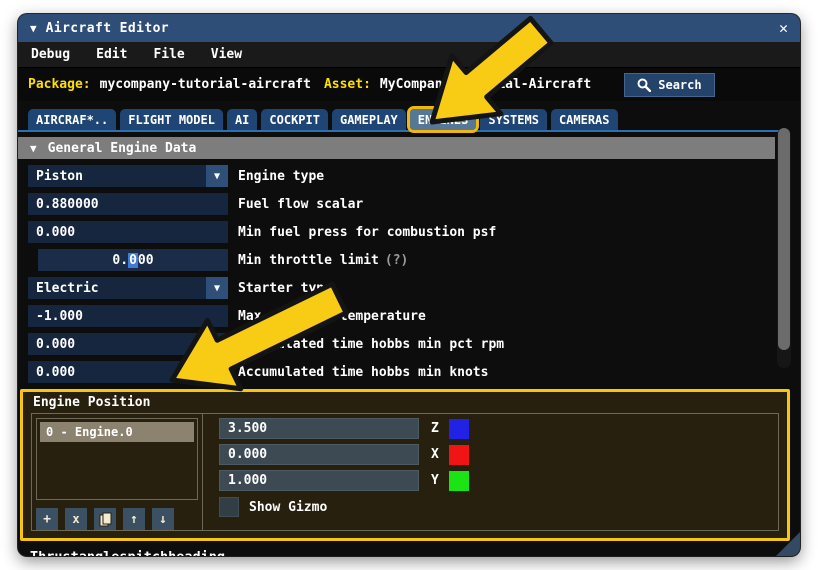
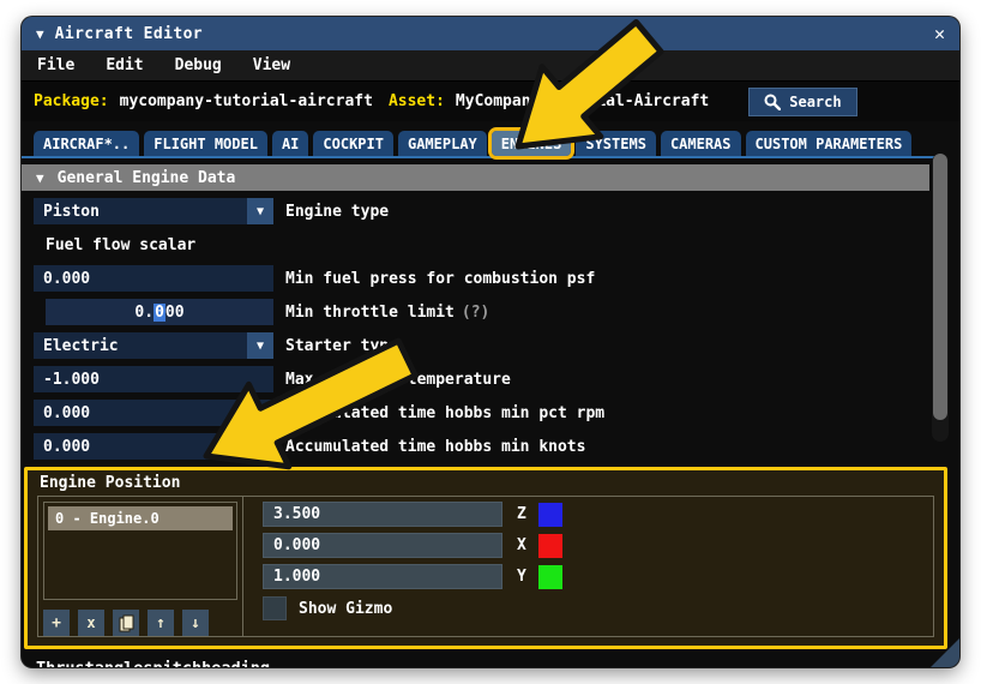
  ▼
  Aircraft Editor
  ✕
- Debug
+ File
  Edit
- File
+ Debug
  View
  Package:
  mycompany-tutorial-aircraft
  Asset:
  MyCompanal-Aircraft
  Search
  AIRCRAF*..
  FLIGHT MODEL
  AI
  COCKPIT
  GAMEPLAY
  SYSTEMS
  CAMERAS
+ CUSTOM PARAMETERS
  ▼
  General Engine Data
  Piston
  ▼
  Engine type
- 0.880000
  Fuel flow scalar
  0.000
  Min fuel press for combustion psf
  0.
  0
  00
  Min throttle limit (?)
  Electric
  ▼
  Starter ty
  -1.000
  0.000
  lated time hobbs min pct rpm
  0.000
  Accumulated time hobbs min knots
  Engine Position
  0 - Engine.0
  +
  x
  ↑
  ↓
  3.500
  Z
  0.000
  X
  1.000
  Y
  Show Gizmo
